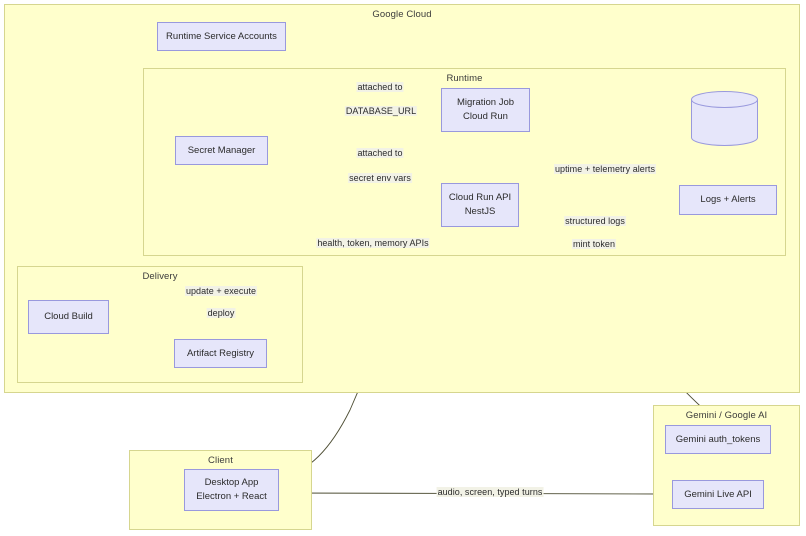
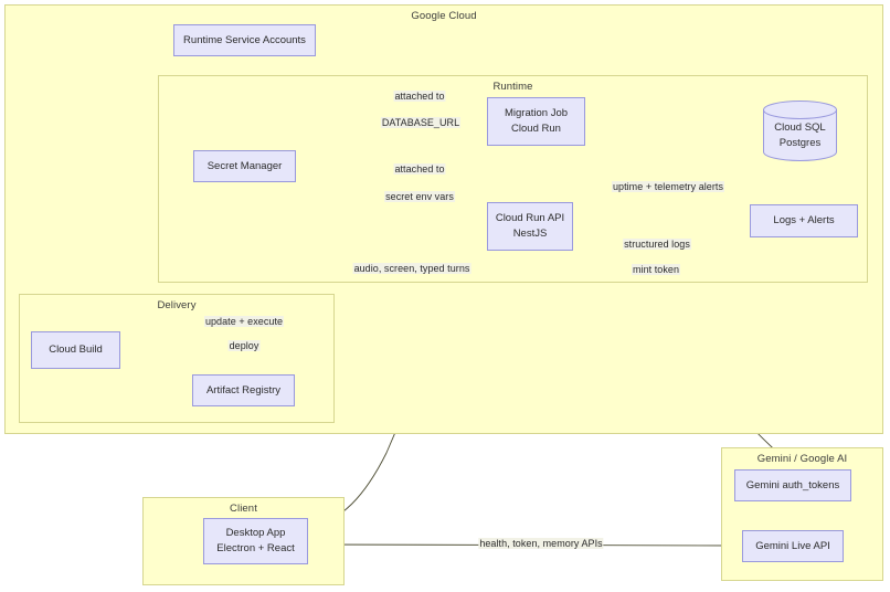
  Google Cloud
  Runtime
  Delivery
  Client
  Gemini / Google AI
  Runtime Service Accounts
  Secret Manager
  Migration Job
  Cloud Run
+ Cloud SQL
+ Postgres
  Cloud Run API
  NestJS
  Logs + Alerts
  Cloud Build
  Artifact Registry
  Desktop App
  Electron + React
  Gemini auth_tokens
  Gemini Live API
  attached to
  DATABASE_URL
  attached to
  secret env vars
  update + execute
  deploy
- health, token, memory APIs
+ audio, screen, typed turns
  uptime + telemetry alerts
  structured logs
  mint token
- audio, screen, typed turns
+ health, token, memory APIs
